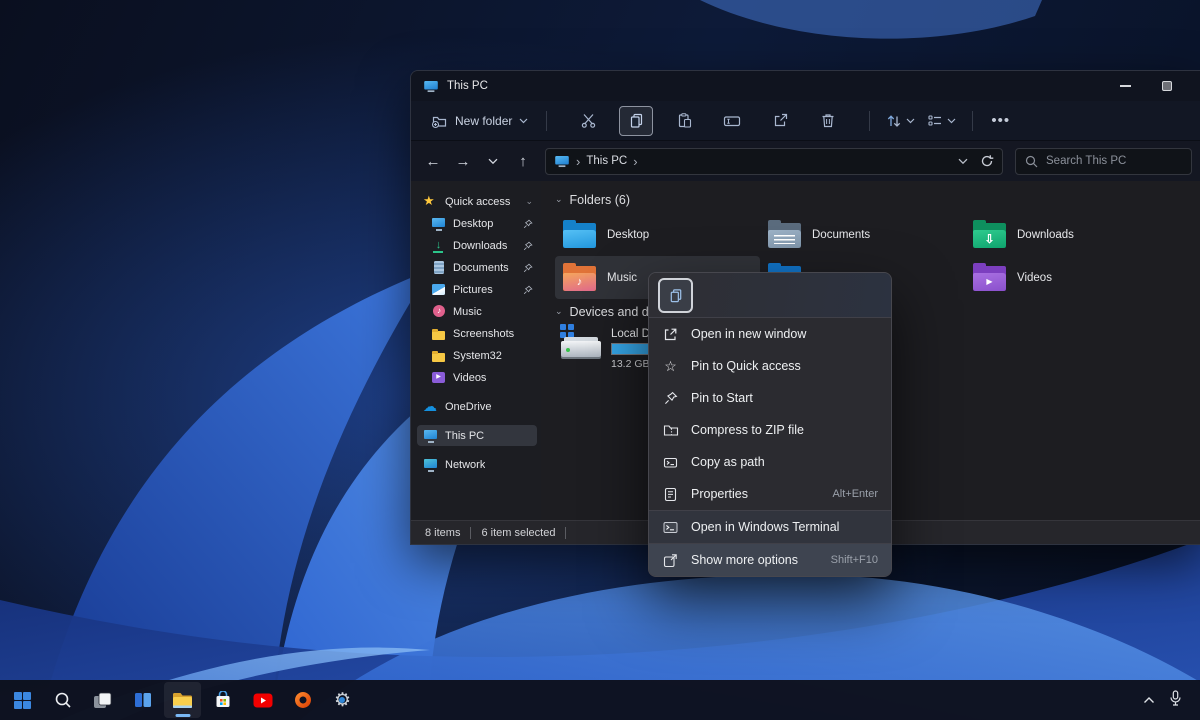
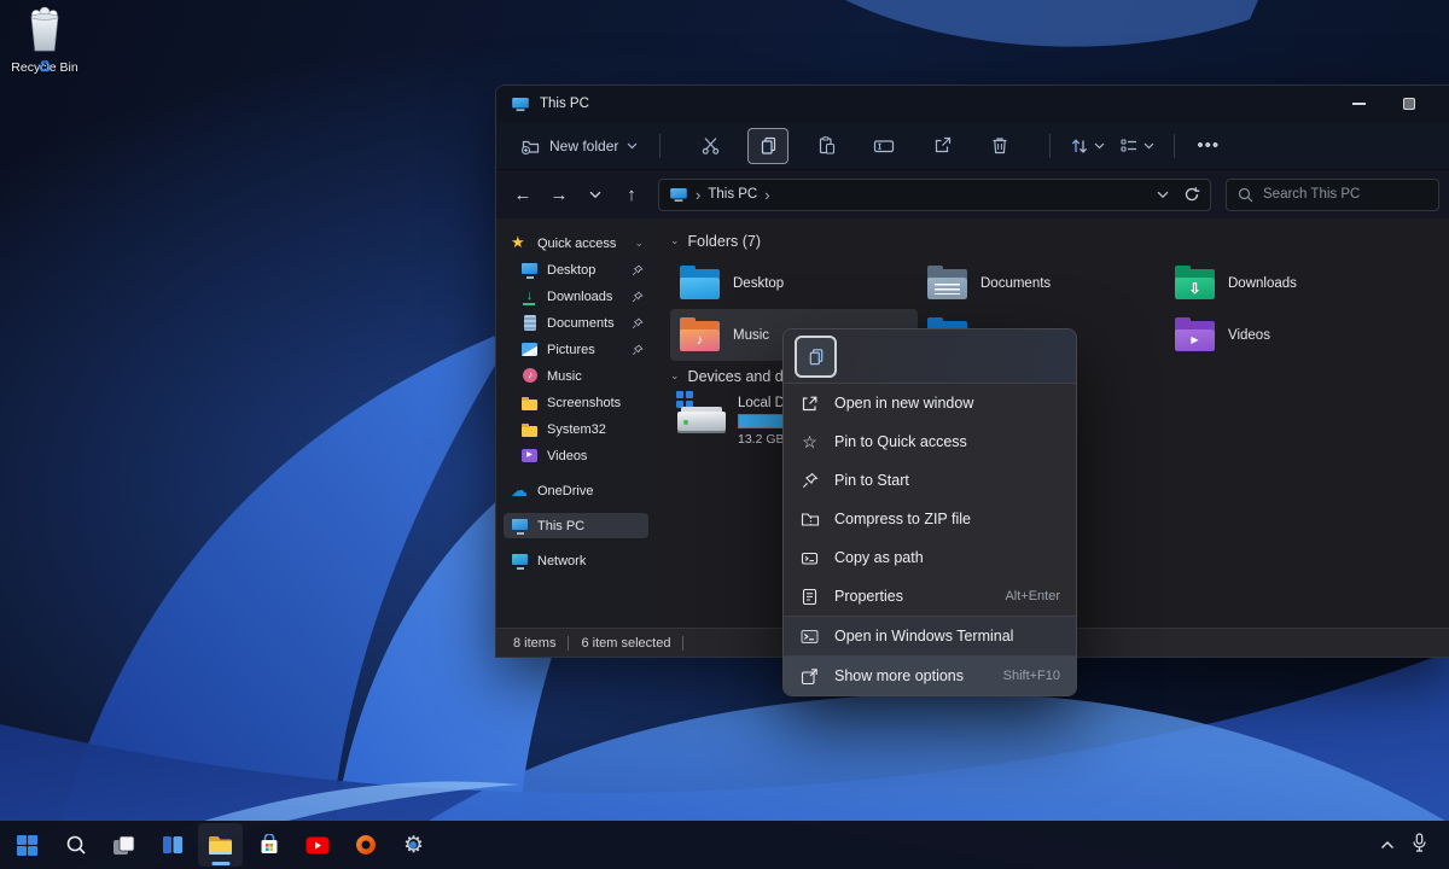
+ ♻
+ Recycle Bin
  This PC
  New folder
  •••
  ←
  →
  ↑
  ›
  This PC
  ›
  Search This PC
  Quick access
  ⌄
  Desktop
  ↓
  Downloads
  Documents
  Pictures
  Music
  Screenshots
  System32
  Videos
  OneDrive
  This PC
  Network
  ⌄
- Folders (6)
+ Folders (7)
  Desktop
  Documents
  ⇩
  Downloads
  ♪
  Music
  ▶
  Videos
  ⌄
  13.2 GB
  8 items
  6 item selected
  Open in new window
  ☆
  Pin to Quick access
  Pin to Start
  Compress to ZIP file
  Copy as path
  Properties
  Alt+Enter
  Open in Windows Terminal
  Show more options
  Shift+F10
  ⚙
